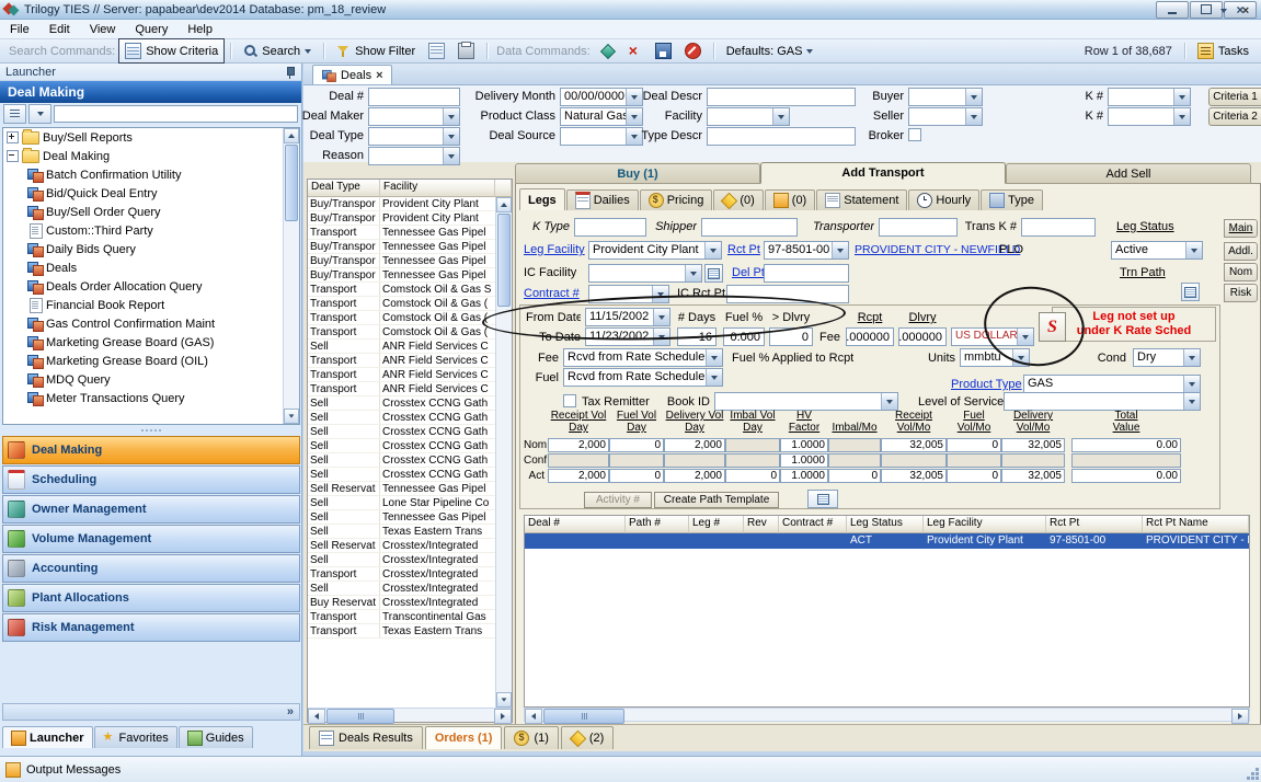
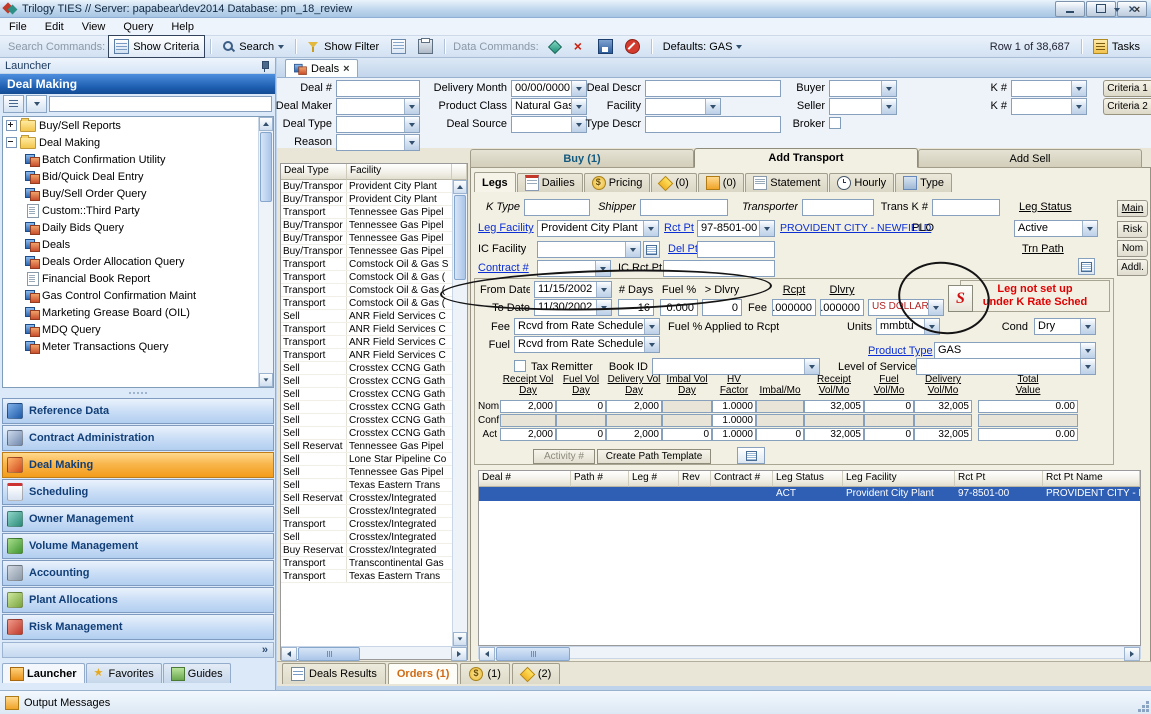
  Trilogy TIES // Server: papabear\dev2014 Database: pm_18_review
  File
  Edit
  View
  Query
  Help
  Search Commands:
  Show Criteria
  Search
  Show Filter
  Data Commands:
  Defaults: GAS
  Row 1 of 38,687
  Tasks
  Launcher
  Deal Making
  Buy/Sell Reports
  Deal Making
  Batch Confirmation Utility
  Bid/Quick Deal Entry
  Buy/Sell Order Query
  Custom::Third Party
  Daily Bids Query
  Deals
  Deals Order Allocation Query
  Financial Book Report
  Gas Control Confirmation Maint
- Marketing Grease Board (GAS)
  Marketing Grease Board (OIL)
  MDQ Query
  Meter Transactions Query
+ Reference Data
+ Contract Administration
  Deal Making
  Scheduling
  Owner Management
  Volume Management
  Accounting
  Plant Allocations
  Risk Management
  Launcher
  Favorites
  Guides
  Deals
  Deal #
  Delivery Month
  00/00/0000
  Deal Descr
  Buyer
  K #
  Deal Maker
  Product Class
  Natural Ga
  Facility
  Seller
  K #
  Deal Type
  Deal Source
  Type Descr
  Broker
  Reason
  Criteria 1
  Criteria 2
  Buy (1)
  Add Transport
  Add Sell
  Legs
  Dailies
  Pricing
  (0)
  (0)
  Statement
  Hourly
  Type
  Deal Type
  Facility
  Buy/Transpor
  Provident City Plant
  Buy/Transpor
  Provident City Plant
  Transport
  Tennessee Gas Pipel
  Buy/Transpor
  Tennessee Gas Pipel
  Buy/Transpor
  Tennessee Gas Pipel
  Buy/Transpor
  Tennessee Gas Pipel
  Transport
  Comstock Oil & Gas S
  Transport
  Comstock Oil & Gas (
  Transport
  Comstock Oil & Gas (
  Transport
  Comstock Oil & Gas (
  Sell
  ANR Field Services C
  Transport
  ANR Field Services C
  Transport
  ANR Field Services C
  Transport
  ANR Field Services C
  Sell
  Crosstex CCNG Gath
  Sell
  Crosstex CCNG Gath
  Sell
  Crosstex CCNG Gath
  Sell
  Crosstex CCNG Gath
  Sell
  Crosstex CCNG Gath
  Sell
  Crosstex CCNG Gath
  Sell Reservat
  Tennessee Gas Pipel
  Sell
  Lone Star Pipeline Co
  Sell
  Tennessee Gas Pipel
  Sell
  Texas Eastern Trans
  Sell Reservat
  Crosstex/Integrated
  Sell
  Crosstex/Integrated
  Transport
  Crosstex/Integrated
  Sell
  Crosstex/Integrated
  Buy Reservat
  Crosstex/Integrated
  Transport
  Transcontinental Gas
  Transport
  Texas Eastern Trans
  K Type
  Shipper
  Transporter
  Trans K #
  Leg Status
  Leg Facility
  Provident City Plant
  Rct Pt
  97-8501-00
  PROVIDENT CITY - NEWFIELD
  PLO
  Active
  IC Facility
  Del P
  Trn Path
  Contract #
  IC Rct Pt
  Main
- Addl.
+ Risk
  Nom
- Risk
+ Addl.
  From Date
  11/15/2002
  # Days
  Fuel %
  > Dlvry
  Rcpt
  Dlvry
  Leg not set up
  under K Rate Sched
  To Date
- 11/23/2002
+ 11/30/2002
  16
  0.000
  0
  Fee
  .000000
  .000000
  US DOLLAR
  S
  Fee
  Rcvd from Rate Schedule
  Fuel % Applied to Rcpt
  Units
  mmbtu
  Cond
  Dry
  Fuel
  Rcvd from Rate Schedule
  Product Type
  GAS
  Tax Remitter
  Book ID
  Level of Service
  Receipt Vol
  Day
  Fuel Vol
  Day
  Delivery Vol
  Day
  Imbal Vol
  Day
  HV
  Factor
  Imbal/Mo
  Receipt
  Vol/Mo
  Fuel
  Vol/Mo
  Delivery
  Vol/Mo
  Total
  Value
  Nom
  2,000
  0
  2,000
  1.0000
  32,005
  0
  32,005
  0.00
  Conf
  1.0000
  Act
  2,000
  0
  2,000
  0
  1.0000
  0
  32,005
  0
  32,005
  0.00
  Activity #
  Create Path Template
  Deal #
  Path #
  Leg #
  Rev
  Contract #
  Leg Status
  Leg Facility
  Rct Pt
  Rct Pt Name
  ACT
  Provident City Plant
  97-8501-00
  Deals Results
  Orders (1)
  (1)
  (2)
  Output Messages
